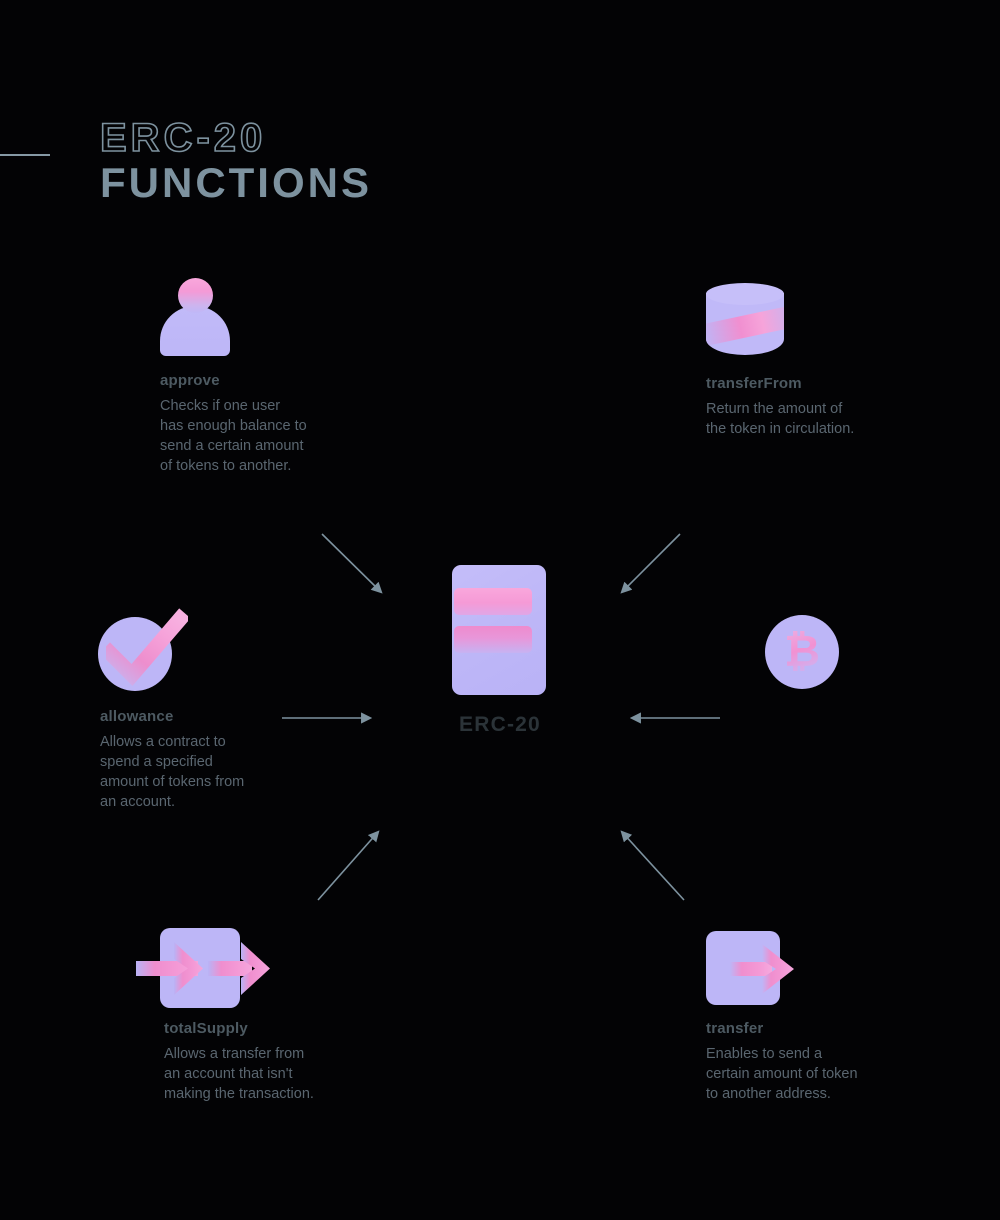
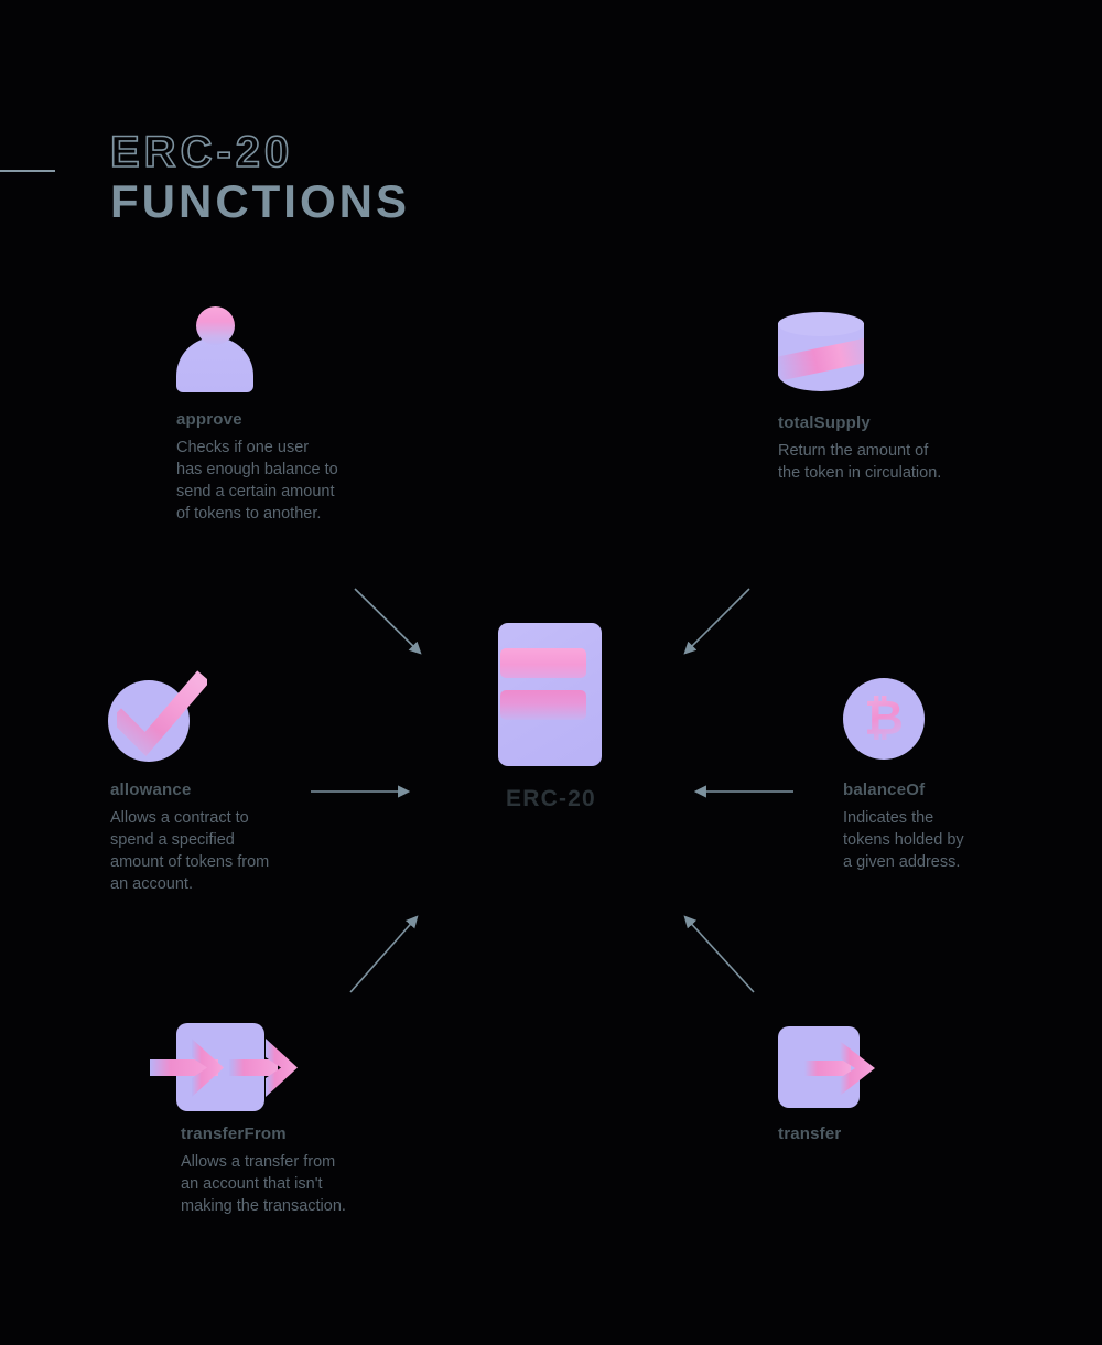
  ERC-20
  FUNCTIONS
  approve
  Checks if one user
  has enough balance to
  send a certain amount
  of tokens to another.
- transferFrom
+ totalSupply
  Return the amount of
  the token in circulation.
  allowance
  Allows a contract to
  spend a specified
  amount of tokens from
  an account.
  ₿
+ balanceOf
+ Indicates the
+ tokens holded by
+ a given address.
- totalSupply
+ transferFrom
  Allows a transfer from
  an account that isn't
  making the transaction.
  transfer
- Enables to send a
- certain amount of token
- to another address.
  ERC-20
